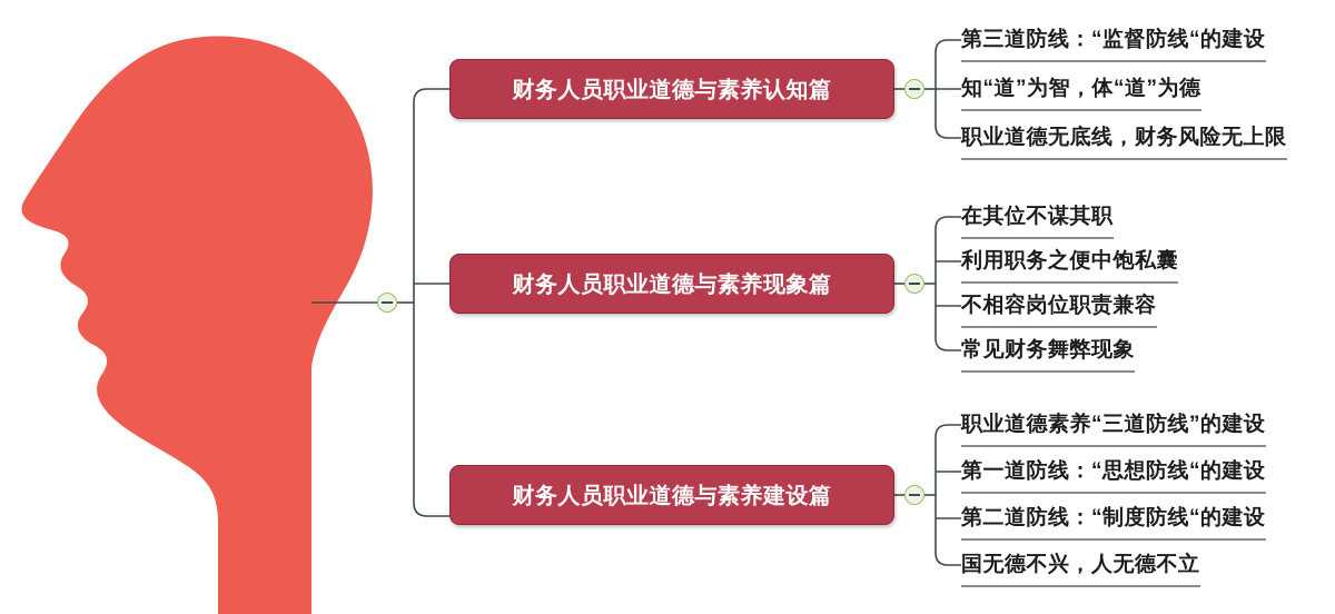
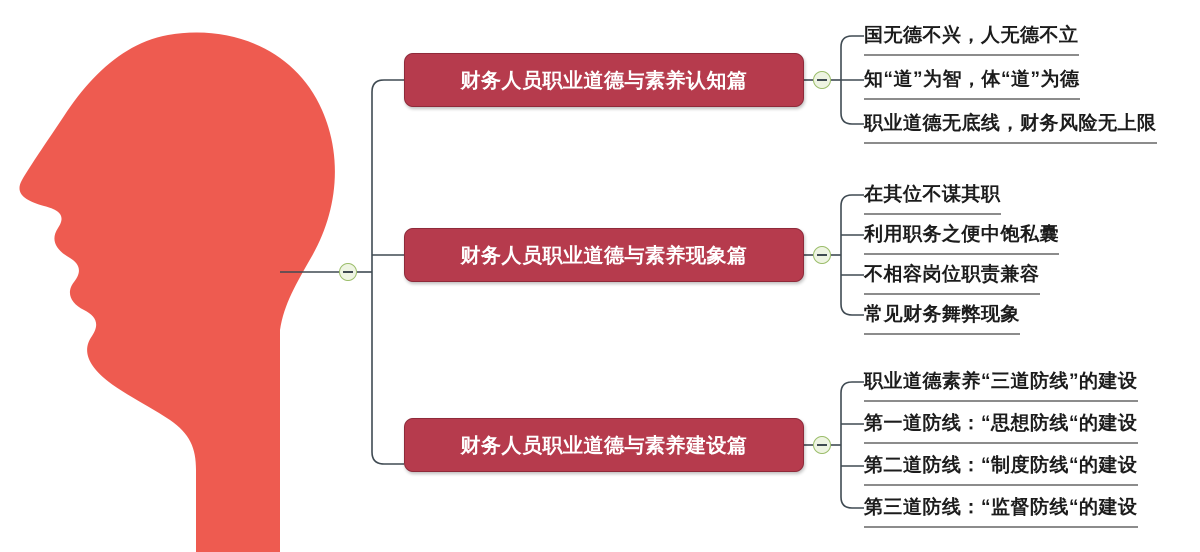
  财务人员职业道德与素养认知篇
  财务人员职业道德与素养现象篇
  财务人员职业道德与素养建设篇
- 第三道防线：“监督防线“的建设
+ 国无德不兴，人无德不立
  知“道”为智，体“道”为德
  职业道德无底线，财务风险无上限
  在其位不谋其职
  利用职务之便中饱私囊
  不相容岗位职责兼容
  常见财务舞弊现象
  职业道德素养“三道防线”的建设
  第一道防线：“思想防线“的建设
  第二道防线：“制度防线“的建设
- 国无德不兴，人无德不立
+ 第三道防线：“监督防线“的建设
